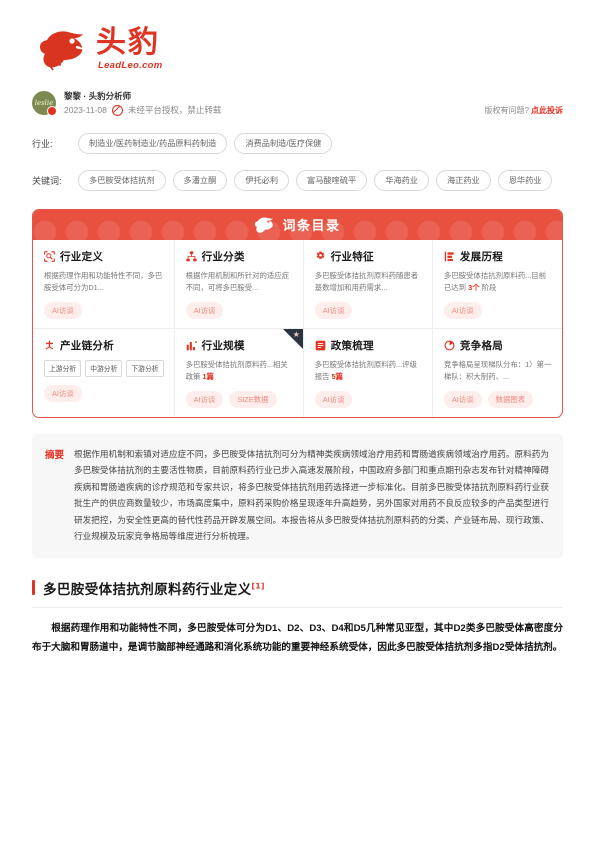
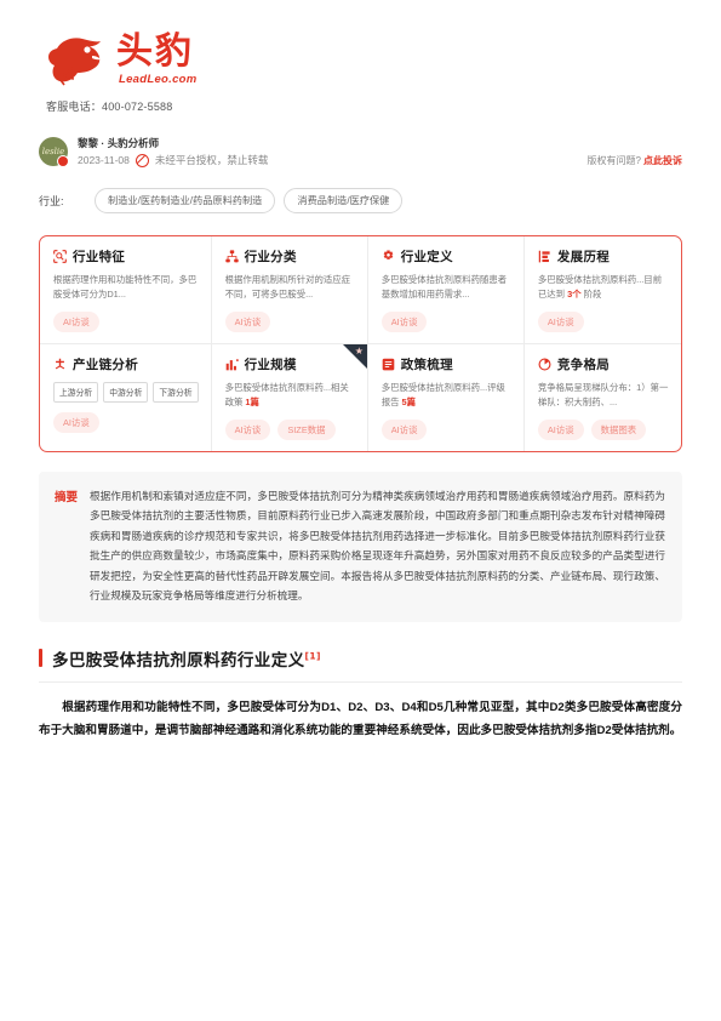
  头豹
  LeadLeo.com
+ 客服电话：400-072-5588
  leslie
  黎黎 · 头豹分析师
  2023-11-08
  未经平台授权，禁止转载
  版权有问题? 点此投诉
  行业:
  制造业/医药制造业/药品原料药制造
  消费品制造/医疗保健
- 关键词:
- 多巴胺受体拮抗剂
- 多潘立酮
- 伊托必利
- 富马酸喹硫平
- 华海药业
- 海正药业
- 恩华药业
- 词条目录
- 行业定义
+ 行业特征
  根据药理作用和功能特性不同，多巴胺受体可分为D1...
  AI访谈
  行业分类
  根据作用机制和所针对的适应症不同，可将多巴胺受...
  AI访谈
- 行业特征
+ 行业定义
  多巴胺受体拮抗剂原料药随患者基数增加和用药需求...
  AI访谈
  发展历程
  多巴胺受体拮抗剂原料药...目前已达到 3个 阶段
  AI访谈
  产业链分析
  AI访谈
  ★
  行业规模
  多巴胺受体拮抗剂原料药...相关政策 1篇
  AI访谈
  SIZE数据
  政策梳理
  多巴胺受体拮抗剂原料药...评级报告 5篇
  AI访谈
  竞争格局
  竞争格局呈现梯队分布：1）第一梯队：积大制药、...
  AI访谈
  数据图表
  摘要
  根据作用机制和索镇对适应症不同，多巴胺受体拮抗剂可分为精神类疾病领域治疗用药和胃肠道疾病领域治疗用药。原料药为多巴胺受体拮抗剂的主要活性物质，目前原料药行业已步入高速发展阶段，中国政府多部门和重点期刊杂志发布针对精神障碍疾病和胃肠道疾病的诊疗规范和专家共识，将多巴胺受体拮抗剂用药选择进一步标准化。目前多巴胺受体拮抗剂原料药行业获批生产的供应商数量较少，市场高度集中，原料药采购价格呈现逐年升高趋势，另外国家对用药不良反应较多的产品类型进行研发把控，为安全性更高的替代性药品开辟发展空间。本报告将从多巴胺受体拮抗剂原料药的分类、产业链布局、现行政策、行业规模及玩家竞争格局等维度进行分析梳理。
  多巴胺受体拮抗剂原料药行业定义[1]
  根据药理作用和功能特性不同，多巴胺受体可分为D1、D2、D3、D4和D5几种常见亚型，其中D2类多巴胺受体高密度分布于大脑和胃肠道中，是调节脑部神经通路和消化系统功能的重要神经系统受体，因此多巴胺受体拮抗剂多指D2受体拮抗剂。
